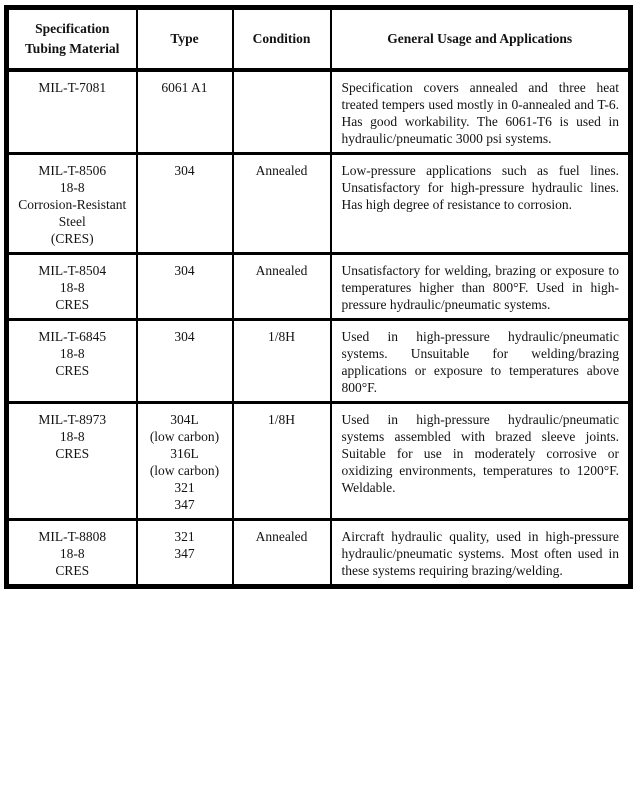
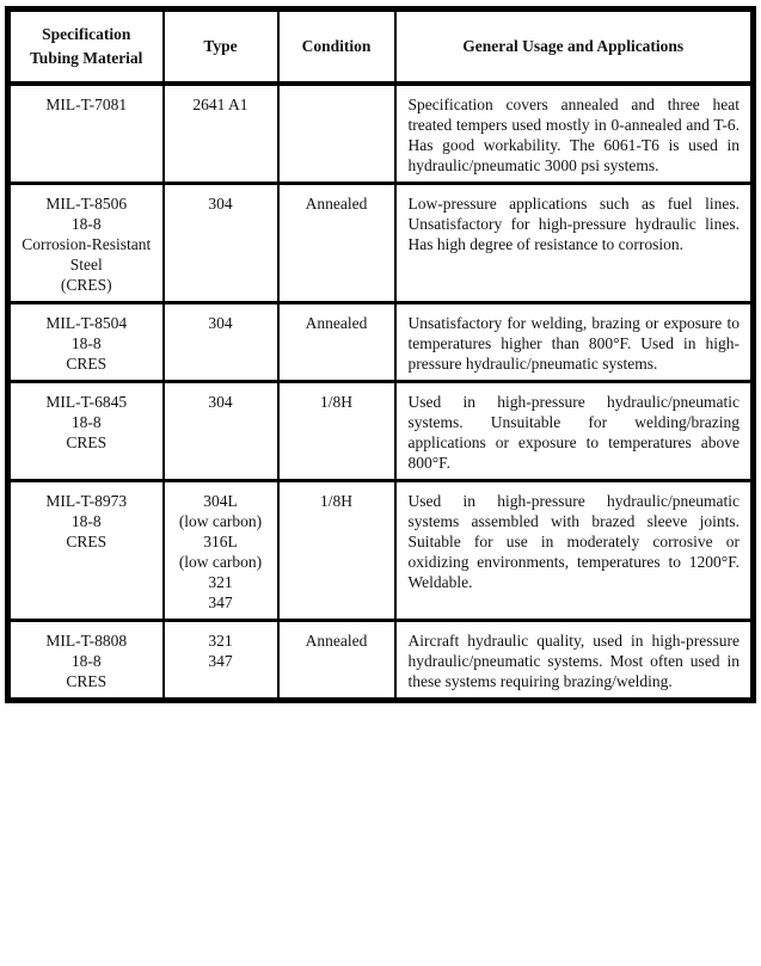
  Specification Tubing Material	Type	Condition	General Usage and Applications
- MIL-T-7081	6061 A1		Specification covers annealed and three heat treated tempers used mostly in 0-annealed and T-6. Has good workability. The 6061-T6 is used in hydraulic/pneumatic 3000 psi systems.
+ MIL-T-7081	2641 A1		Specification covers annealed and three heat treated tempers used mostly in 0-annealed and T-6. Has good workability. The 6061-T6 is used in hydraulic/pneumatic 3000 psi systems.
  MIL-T-8506 18-8 Corrosion-Resistant Steel (CRES)	304	Annealed	Low-pressure applications such as fuel lines. Unsatisfactory for high-pressure hydraulic lines. Has high degree of resistance to corrosion.
  MIL-T-8504 18-8 CRES	304	Annealed	Unsatisfactory for welding, brazing or exposure to temperatures higher than 800°F. Used in high-pressure hydraulic/pneumatic systems.
  MIL-T-6845 18-8 CRES	304	1/8H	Used in high-pressure hydraulic/pneumatic systems. Unsuitable for welding/brazing applications or exposure to temperatures above 800°F.
  MIL-T-8973 18-8 CRES	304L (low carbon) 316L (low carbon) 321 347	1/8H	Used in high-pressure hydraulic/pneumatic systems assembled with brazed sleeve joints. Suitable for use in moderately corrosive or oxidizing environments, temperatures to 1200°F. Weldable.
  MIL-T-8808 18-8 CRES	321 347	Annealed	Aircraft hydraulic quality, used in high-pressure hydraulic/pneumatic systems. Most often used in these systems requiring brazing/welding.
